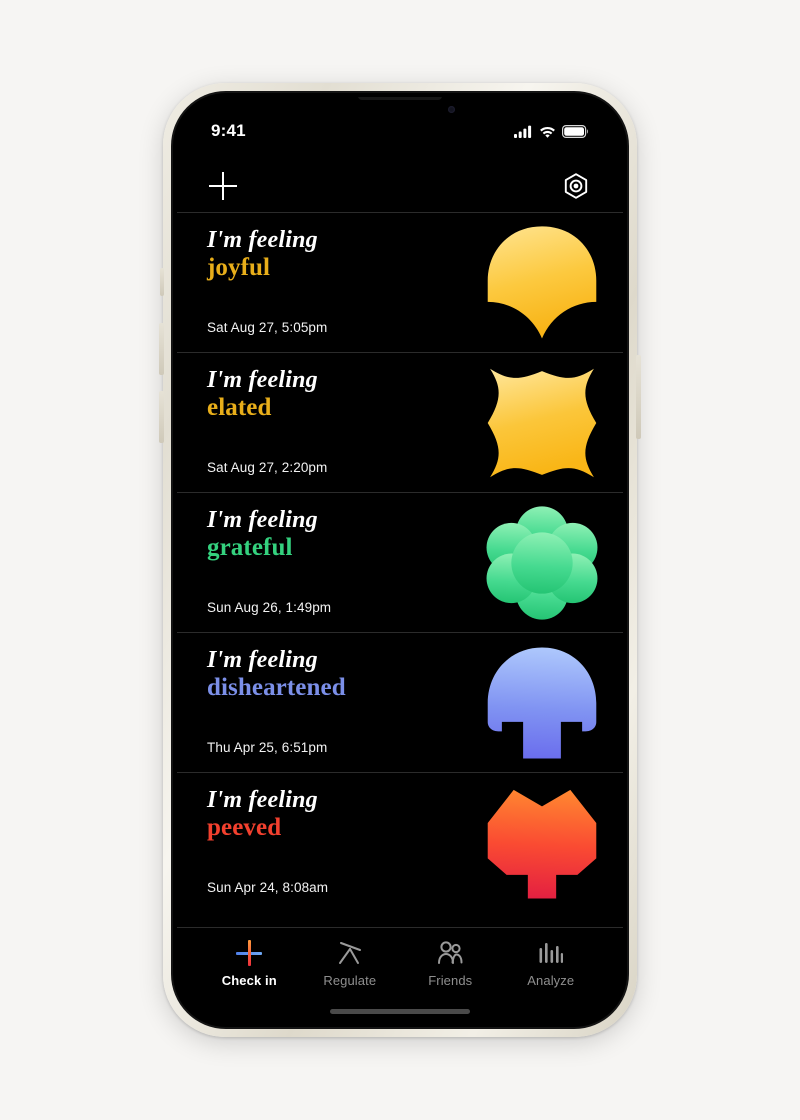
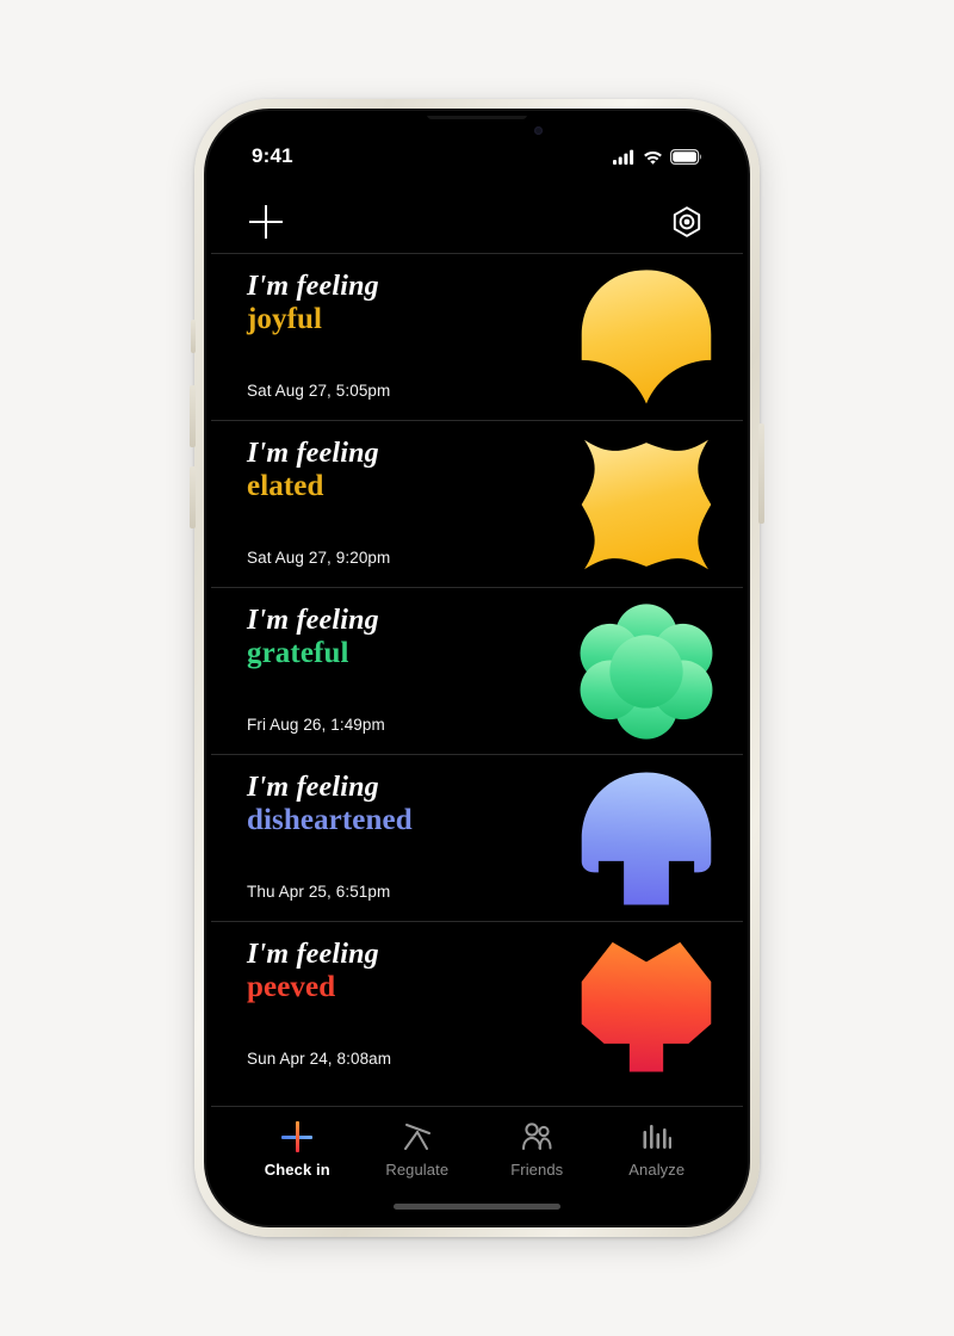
  9:41
  I'm feeling
  joyful
  Sat Aug 27, 5:05pm
  I'm feeling
  elated
- Sat Aug 27, 2:20pm
+ Sat Aug 27, 9:20pm
  I'm feeling
  grateful
- Sun Aug 26, 1:49pm
+ Fri Aug 26, 1:49pm
  I'm feeling
  disheartened
  Thu Apr 25, 6:51pm
  I'm feeling
  peeved
  Sun Apr 24, 8:08am
  Check in
  Regulate
  Friends
  Analyze
